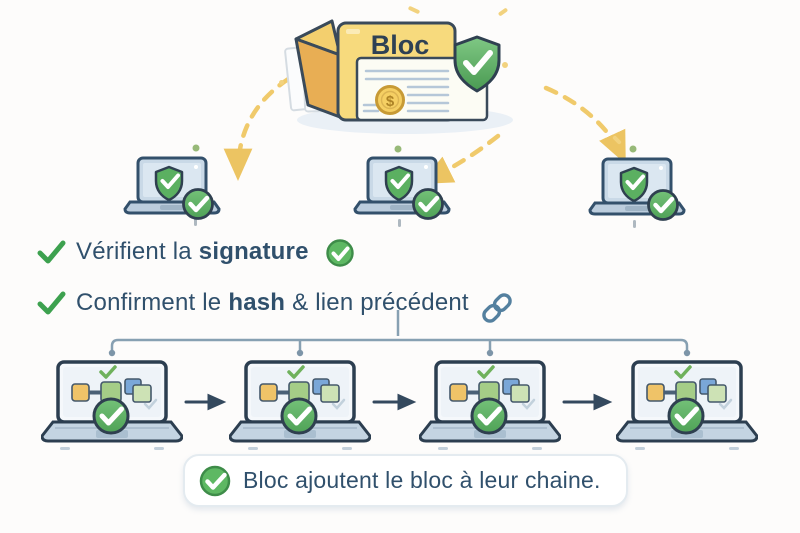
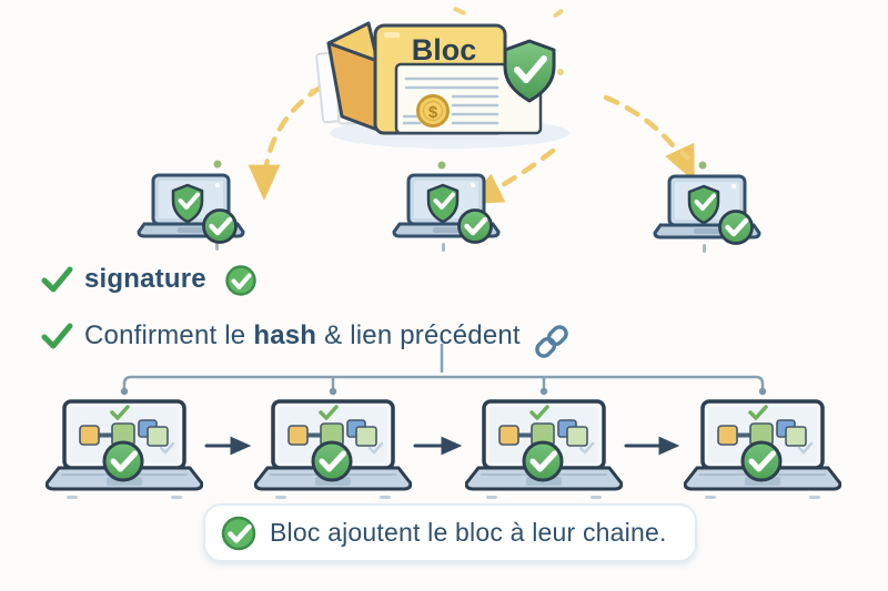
  Bloc
  $
- Vérifient la
  signature
  Confirment le
  hash
  & lien précédent
  Bloc ajoutent le bloc à leur chaine.
